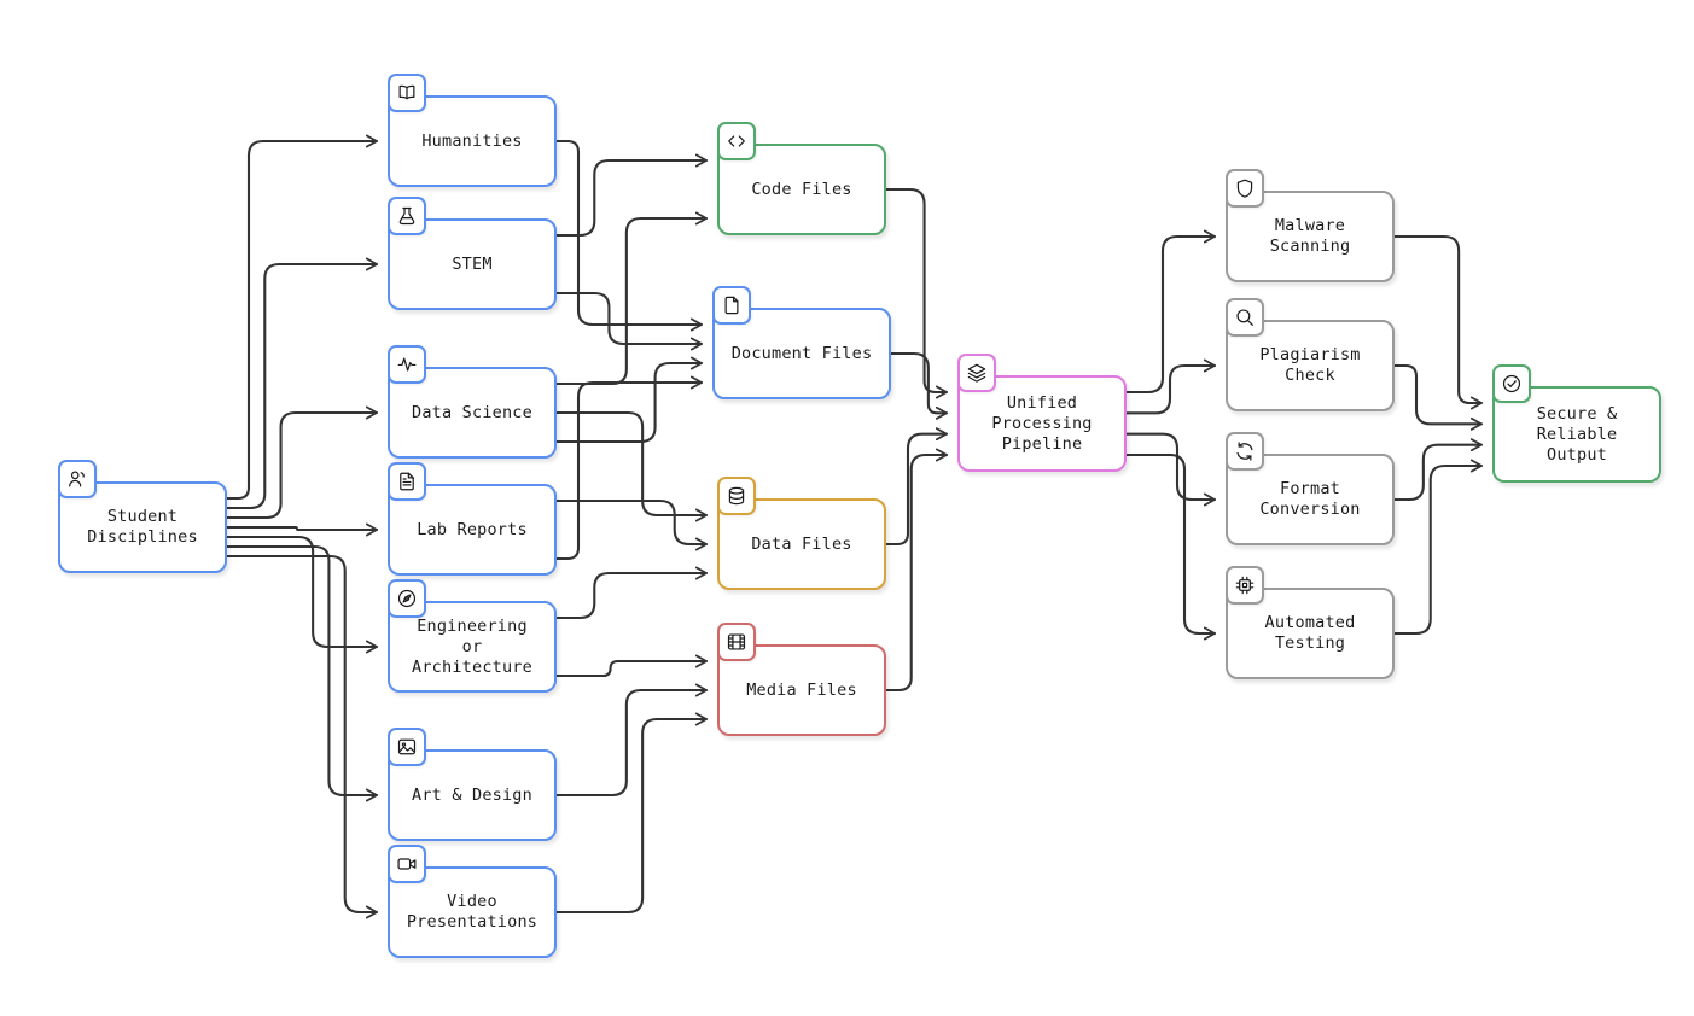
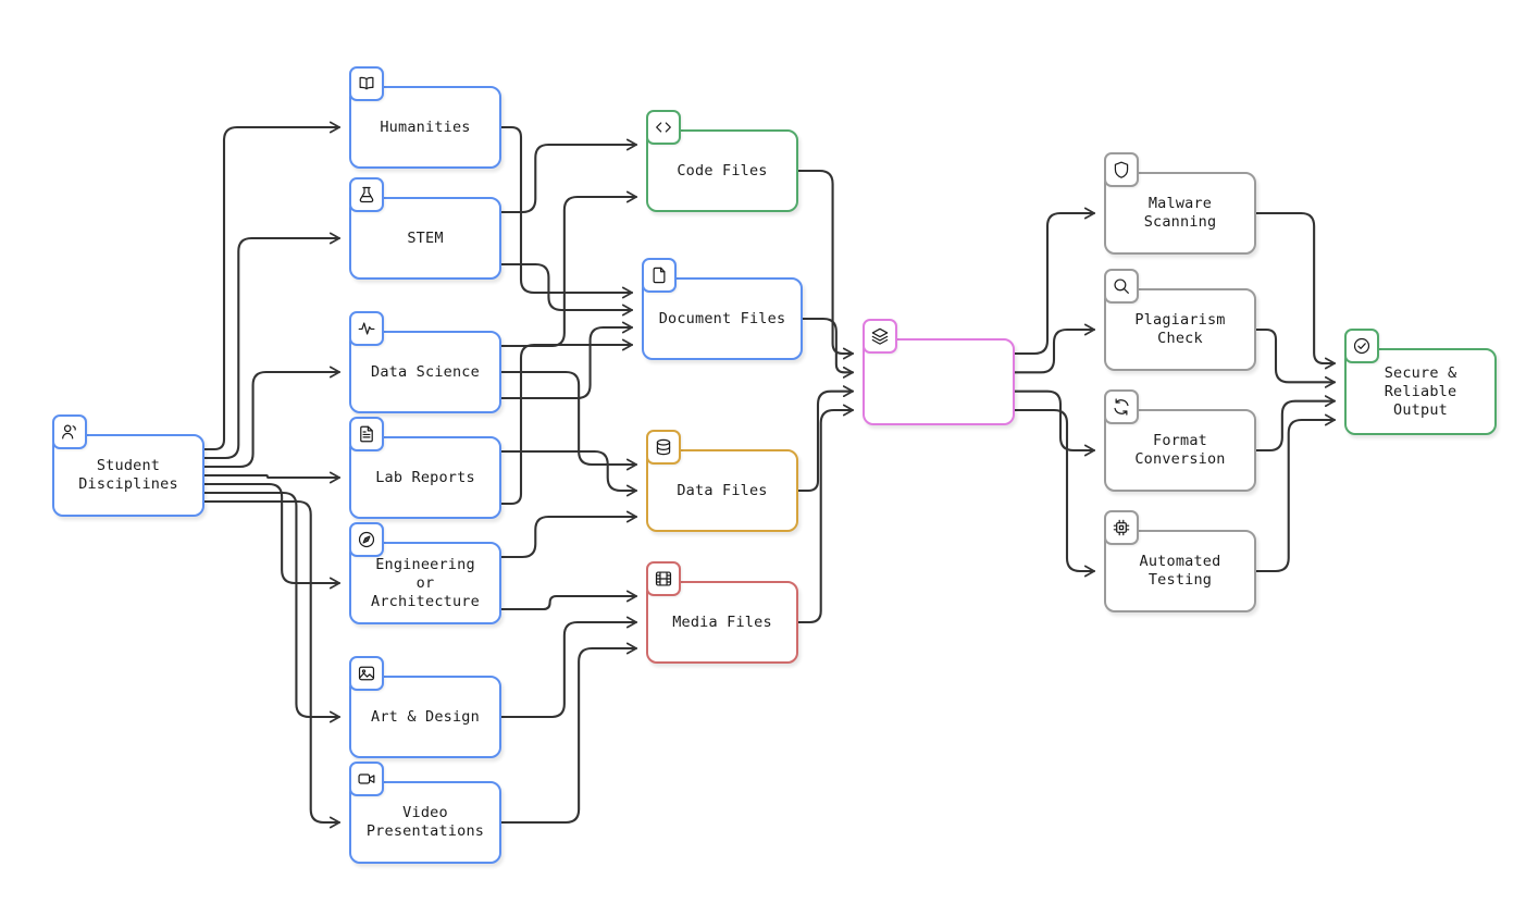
  Student
  Disciplines
  Humanities
  STEM
  Data Science
  Lab Reports
  Engineering
  or
  Architecture
  Art & Design
  Video
  Presentations
  Code Files
  Document Files
  Data Files
  Media Files
- Unified
- Processing
- Pipeline
  Malware
  Scanning
  Plagiarism
  Check
  Format
  Conversion
  Automated
  Testing
  Secure &
  Reliable
  Output
